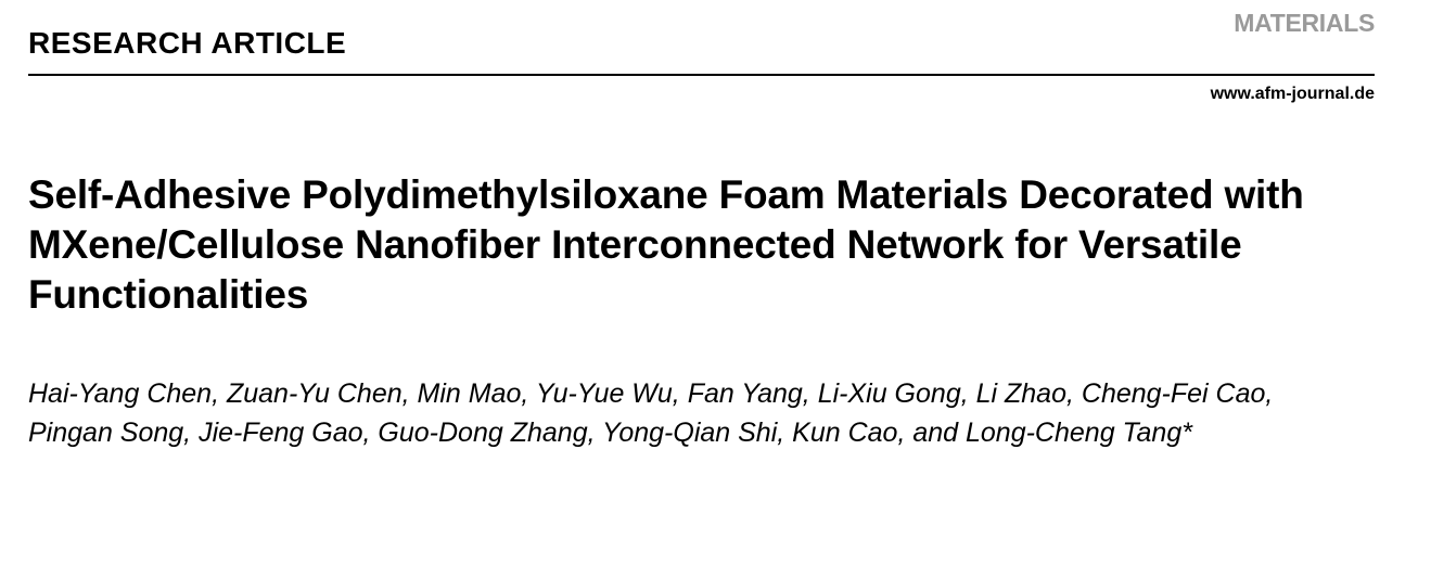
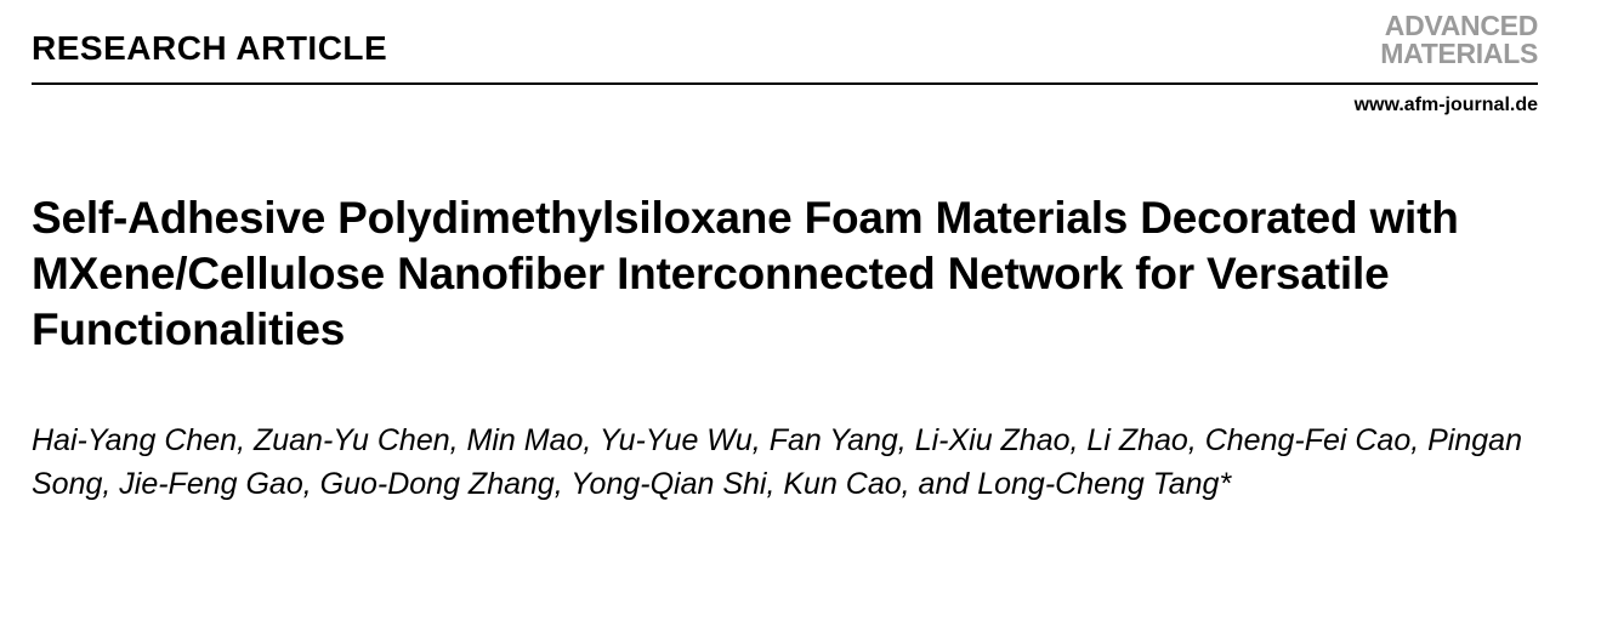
  RESEARCH ARTICLE
+ ADVANCED
  MATERIALS
  www.afm-journal.de
  Self-Adhesive Polydimethylsiloxane Foam Materials Decorated with MXene/Cellulose Nanofiber Interconnected Network for Versatile Functionalities
- Hai-Yang Chen, Zuan-Yu Chen, Min Mao, Yu-Yue Wu, Fan Yang, Li-Xiu Gong, Li Zhao, Cheng-Fei Cao, Pingan Song, Jie-Feng Gao, Guo-Dong Zhang, Yong-Qian Shi, Kun Cao, and Long-Cheng Tang*
+ Hai-Yang Chen, Zuan-Yu Chen, Min Mao, Yu-Yue Wu, Fan Yang, Li-Xiu Zhao, Li Zhao, Cheng-Fei Cao, Pingan Song, Jie-Feng Gao, Guo-Dong Zhang, Yong-Qian Shi, Kun Cao, and Long-Cheng Tang*
